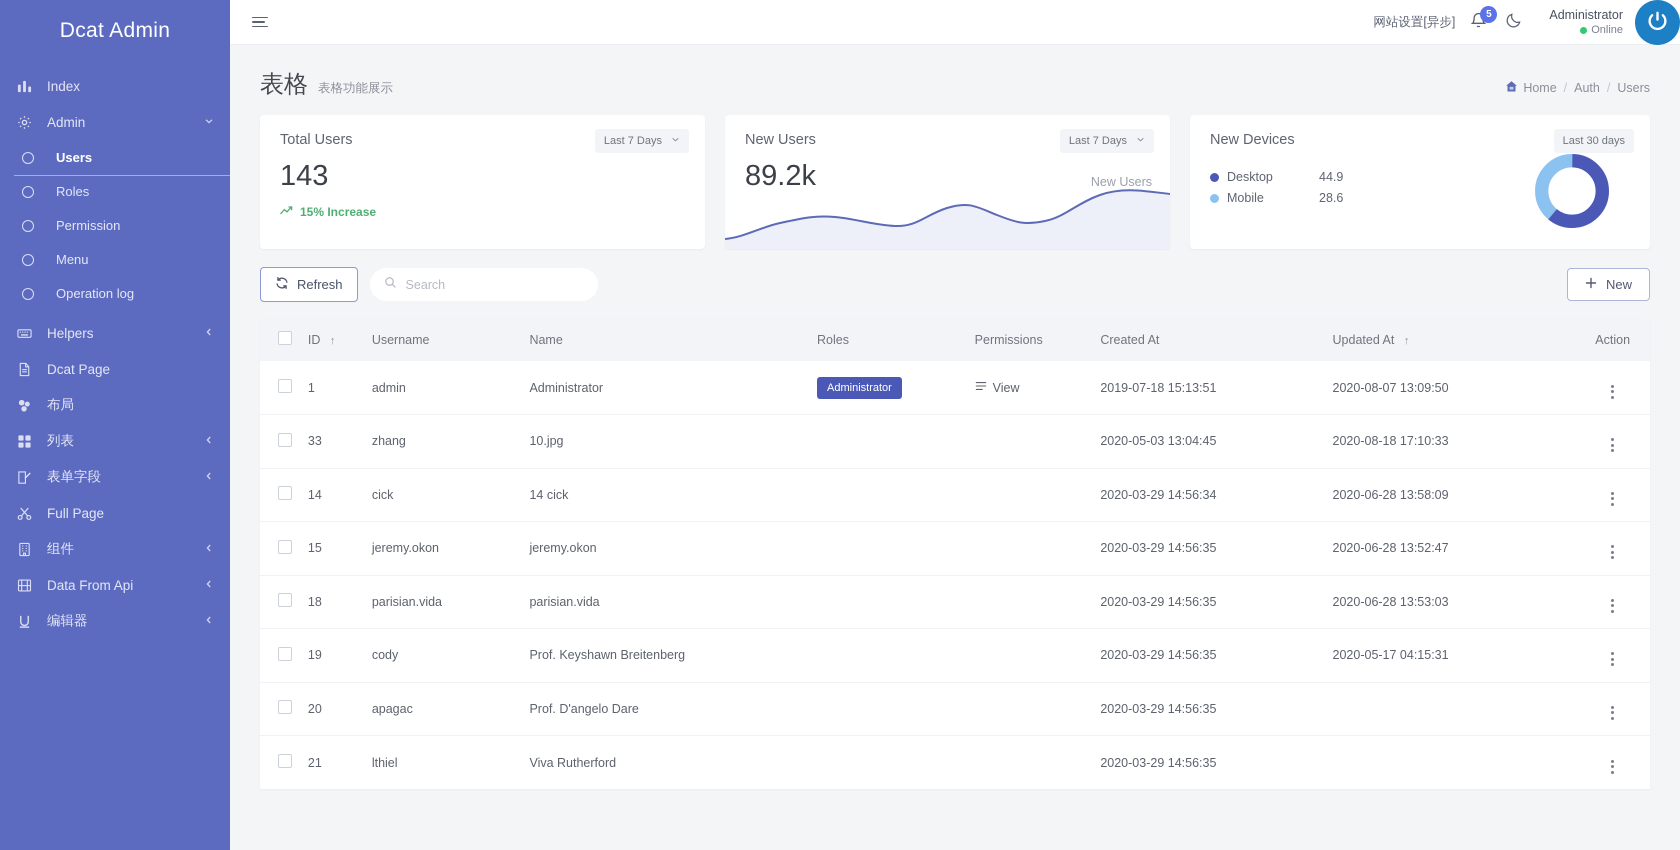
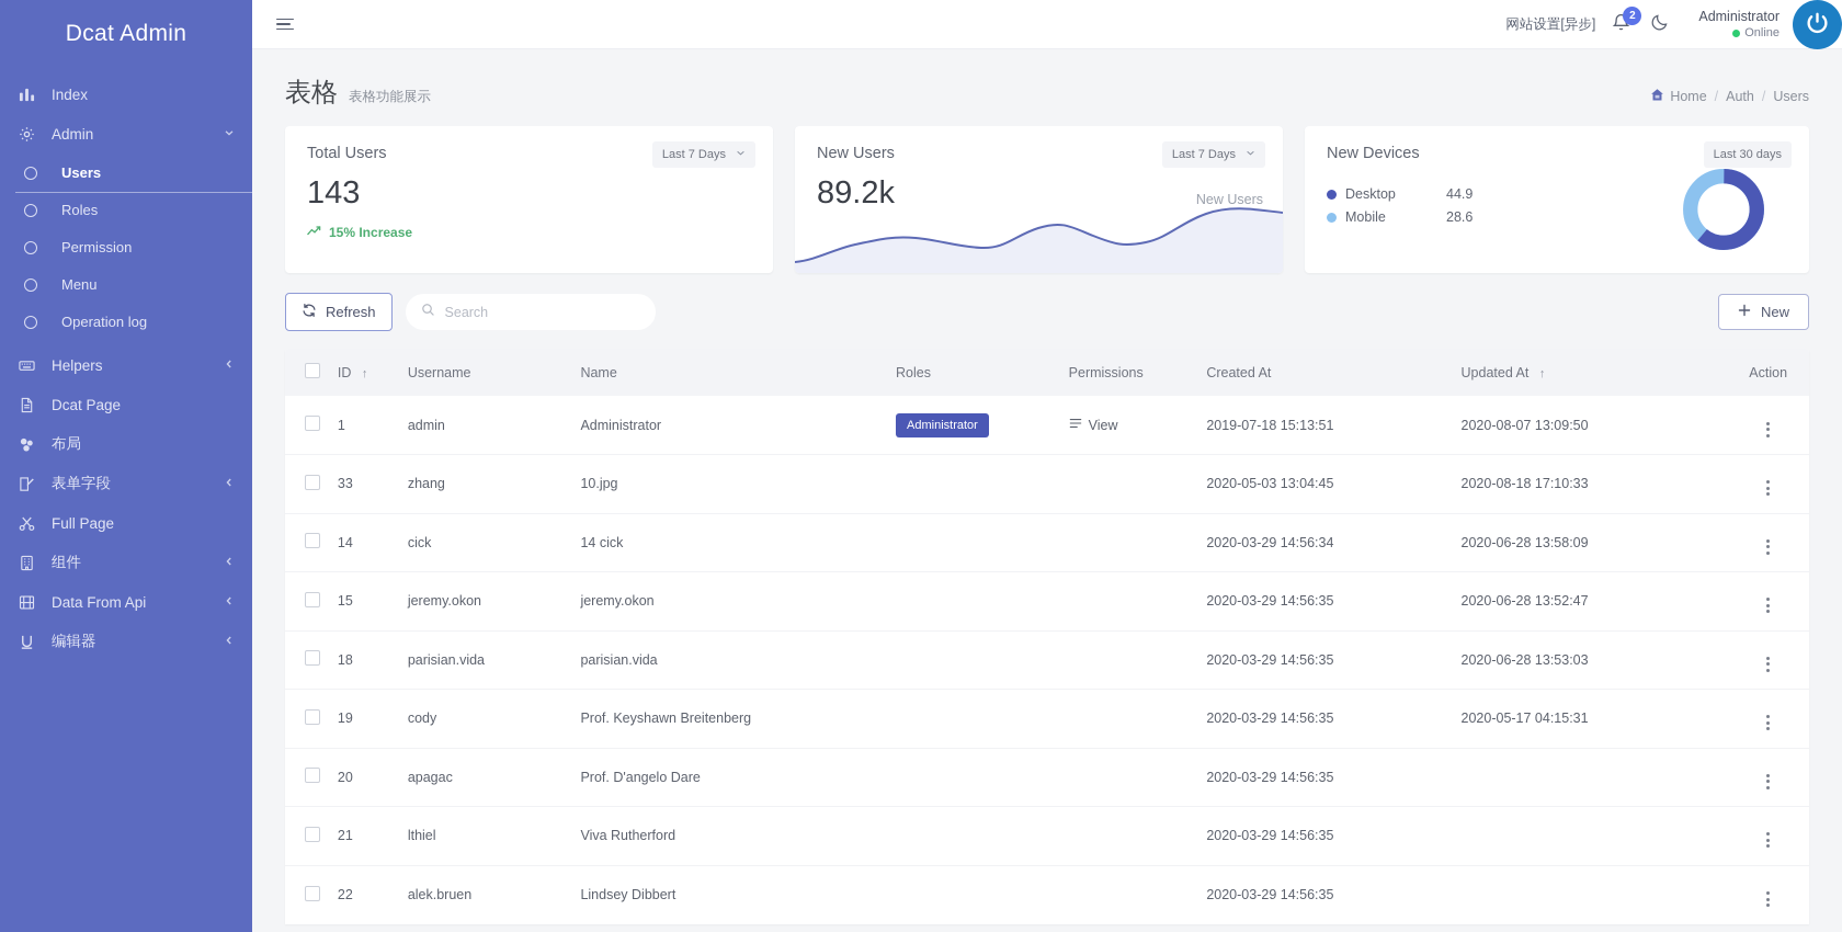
  Dcat Admin
  Index
  Admin
  Users
  Roles
  Permission
  Menu
  Operation log
  Helpers
  Dcat Page
  布局
- 列表
  表单字段
  Full Page
  组件
  Data From Api
  编辑器
  网站设置[异步]
- 5
+ 2
  Administrator
  Online
  表格
  表格功能展示
  Home
  /
  Auth
  /
  Users
  Total Users
  Last 7 Days
  143
  15% Increase
  New Users
  Last 7 Days
  89.2k
  New Users
  New Devices
  Last 30 days
  Desktop
  44.9
  Mobile
  28.6
  Refresh
  Search
  New
  	ID ↑	Username	Name	Roles	Permissions	Created At	Updated At ↑	Action
  	1	admin	Administrator	Administrator	View	2019-07-18 15:13:51	2020-08-07 13:09:50
  	33	zhang	10.jpg			2020-05-03 13:04:45	2020-08-18 17:10:33
  	14	cick	14 cick			2020-03-29 14:56:34	2020-06-28 13:58:09
  	15	jeremy.okon	jeremy.okon			2020-03-29 14:56:35	2020-06-28 13:52:47
  	18	parisian.vida	parisian.vida			2020-03-29 14:56:35	2020-06-28 13:53:03
  	19	cody	Prof. Keyshawn Breitenberg			2020-03-29 14:56:35	2020-05-17 04:15:31
  	20	apagac	Prof. D'angelo Dare			2020-03-29 14:56:35
  	21	lthiel	Viva Rutherford			2020-03-29 14:56:35
+ 	22	alek.bruen	Lindsey Dibbert			2020-03-29 14:56:35
